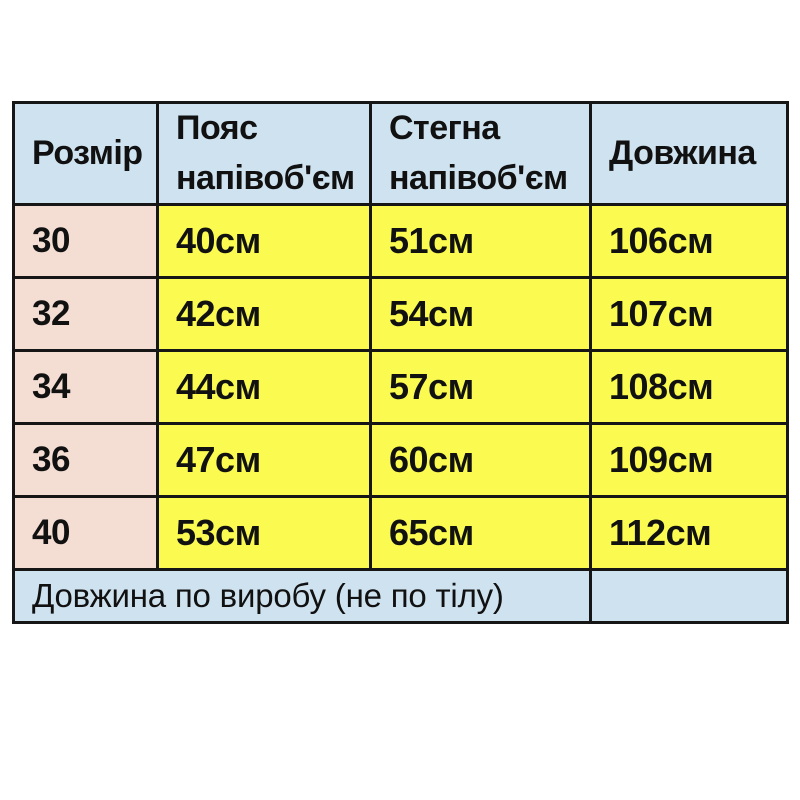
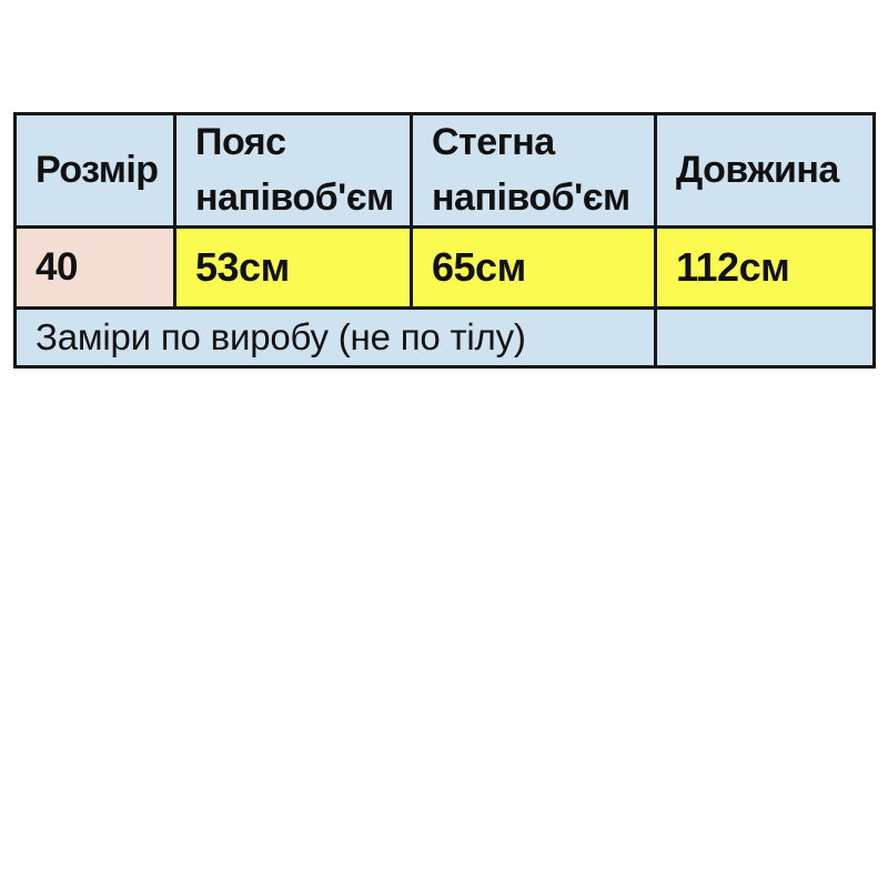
  Розмір	Пояс напівоб'єм	Стегна напівоб'єм	Довжина
- 30	40см	51см	106см
- 32	42см	54см	107см
- 34	44см	57см	108см
- 36	47см	60см	109см
  40	53см	65см	112см
- Довжина по виробу (не по тілу)
+ Заміри по виробу (не по тілу)
